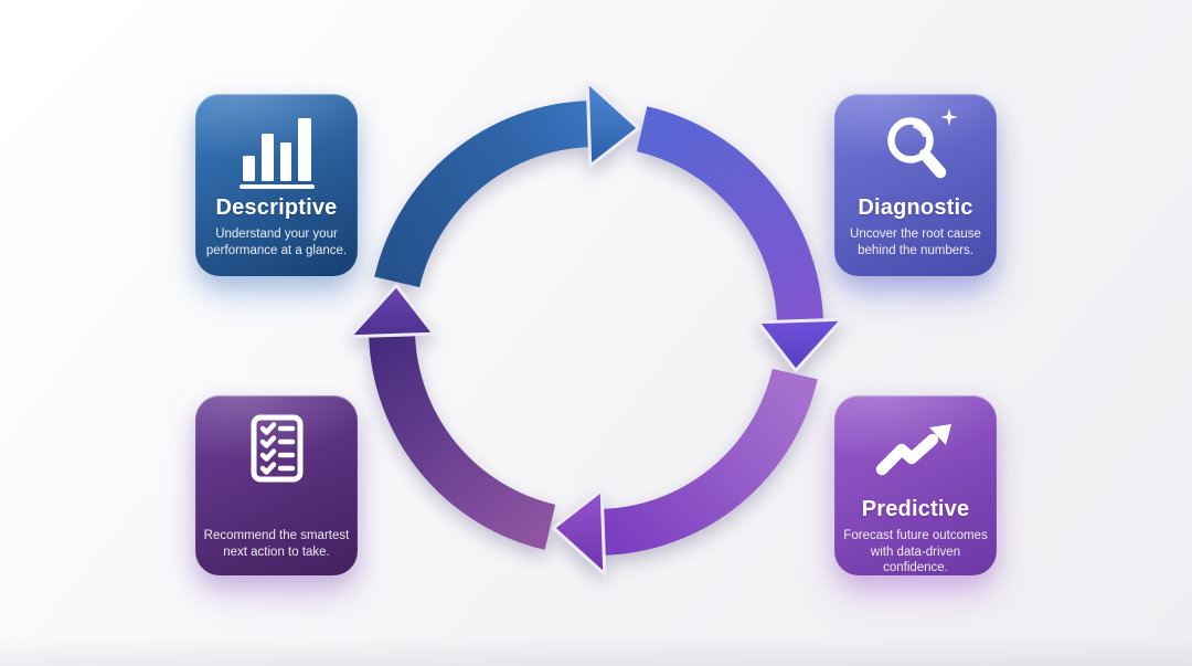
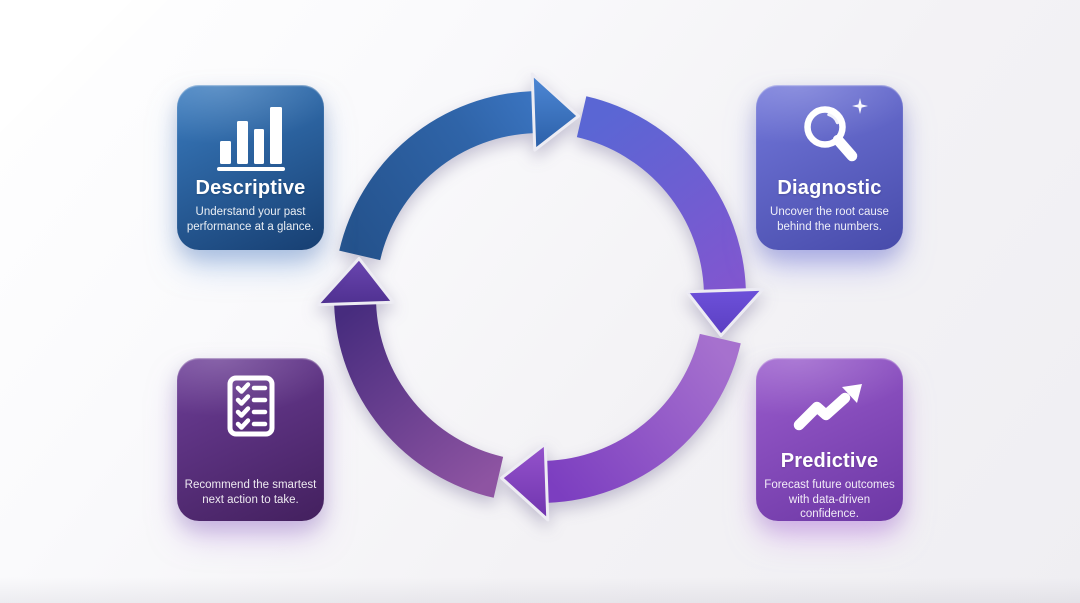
  Descriptive
- Understand your your performance at a glance.
+ Understand your past performance at a glance.
  Diagnostic
  Uncover the root cause behind the numbers.
  Recommend the smartest next action to take.
  Predictive
  Forecast future outcomes with data-driven confidence.
